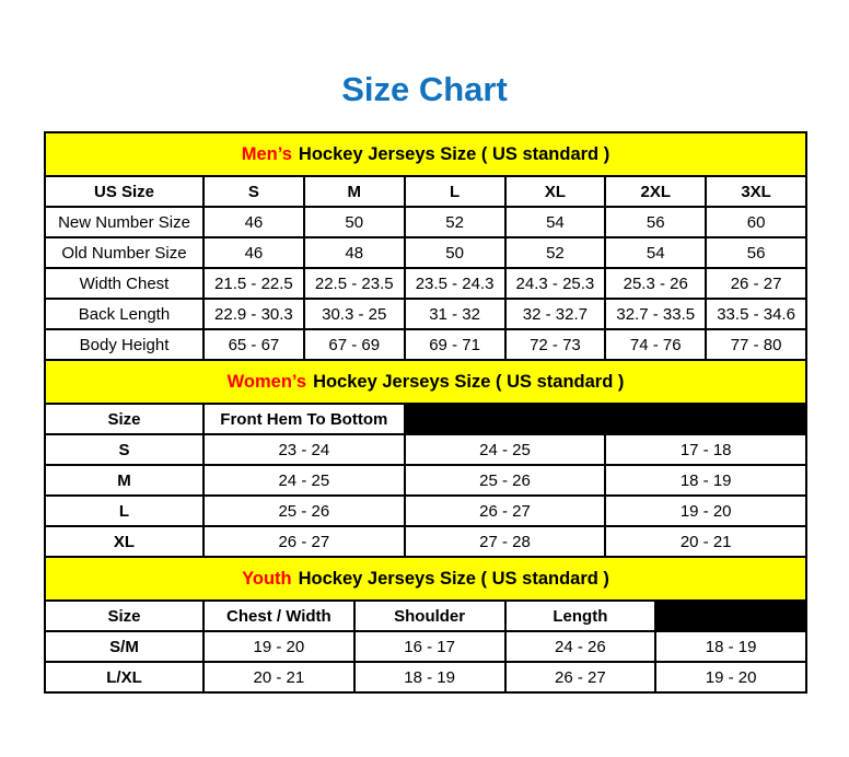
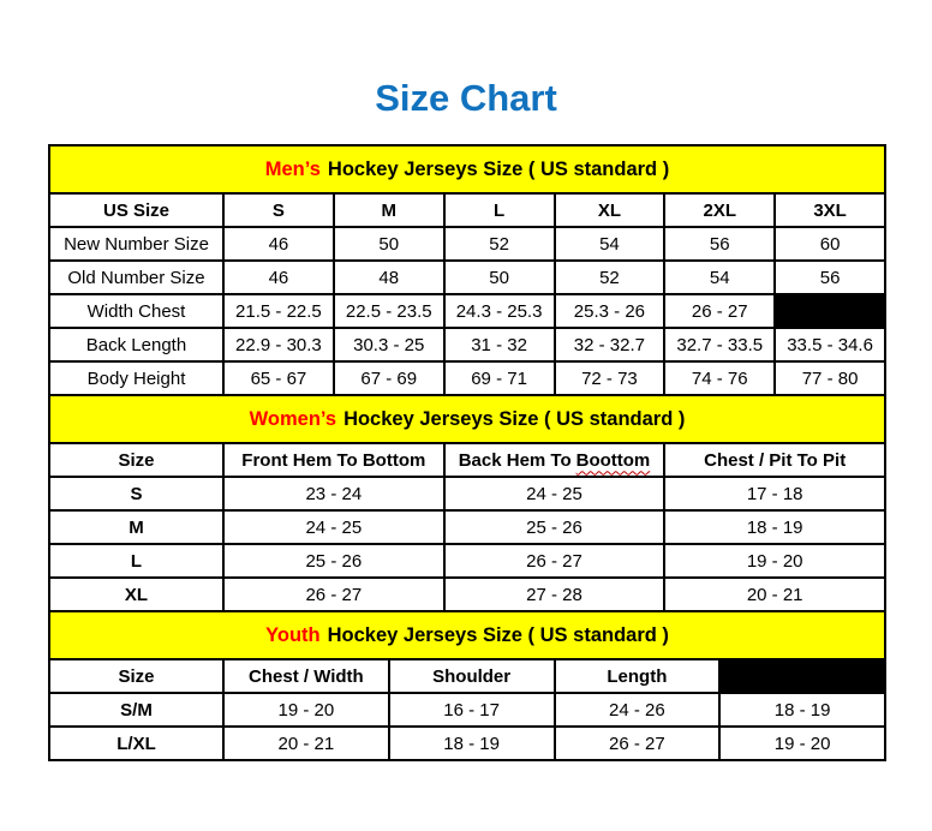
  Size Chart
  Men’s
  Hockey Jerseys Size ( US standard )
  US Size
  S
  M
  L
  XL
  2XL
  3XL
  New Number Size
  46
  50
  52
  54
  56
  60
  Old Number Size
  46
  48
  50
  52
  54
  56
  Width Chest
  21.5 - 22.5
  22.5 - 23.5
- 23.5 - 24.3
  24.3 - 25.3
  25.3 - 26
  26 - 27
  Back Length
  22.9 - 30.3
  30.3 - 25
  31 - 32
  32 - 32.7
  32.7 - 33.5
  33.5 - 34.6
  Body Height
  65 - 67
  67 - 69
  69 - 71
  72 - 73
  74 - 76
  77 - 80
  Women’s
  Hockey Jerseys Size ( US standard )
  Size
  Front Hem To Bottom
+ Back Hem To
+ Boottom
+ Chest / Pit To Pit
  S
  23 - 24
  24 - 25
  17 - 18
  M
  24 - 25
  25 - 26
  18 - 19
  L
  25 - 26
  26 - 27
  19 - 20
  XL
  26 - 27
  27 - 28
  20 - 21
  Youth
  Hockey Jerseys Size ( US standard )
  Size
  Chest / Width
  Shoulder
  Length
  S/M
  19 - 20
  16 - 17
  24 - 26
  18 - 19
  L/XL
  20 - 21
  18 - 19
  26 - 27
  19 - 20
